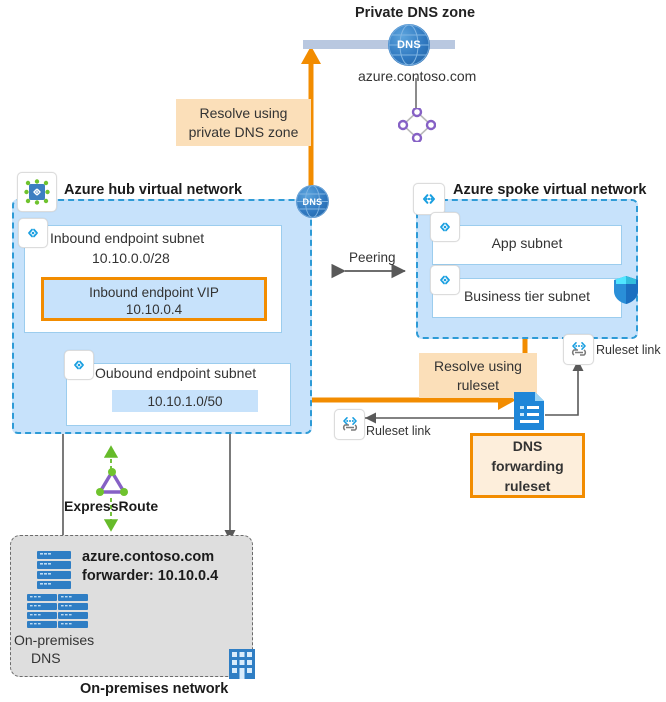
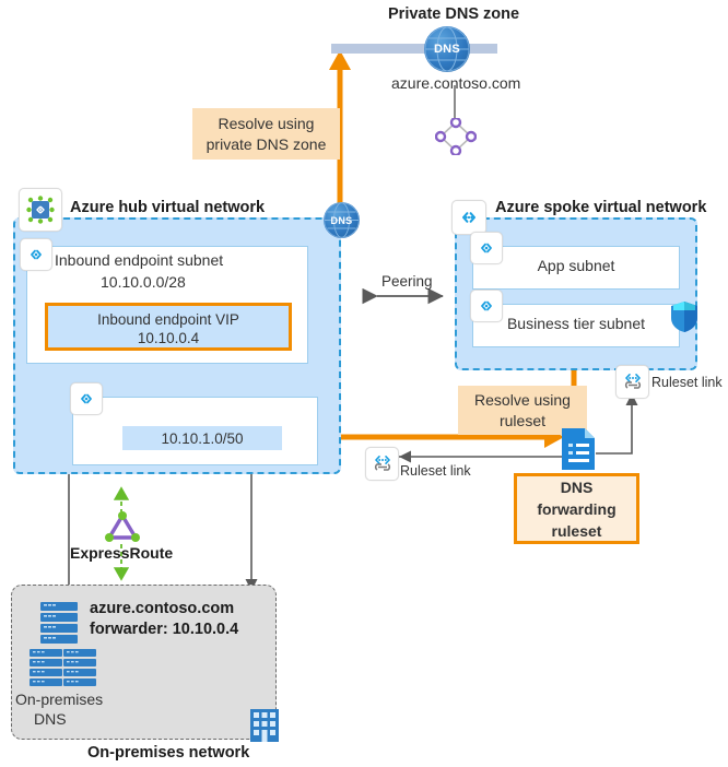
  Private DNS zone
  DNS
  azure.contoso.com
  Resolve using
  private DNS zone
  Azure hub virtual network
  DNS
  Inbound endpoint subnet
  10.10.0.0/28
  Inbound endpoint VIP
  10.10.0.4
- Oubound endpoint subnet
  10.10.1.0/50
  Azure spoke virtual network
  App subnet
  Business tier subnet
  Peering
  Resolve using
  ruleset
  DNS
  forwarding
  ruleset
  Ruleset link
  Ruleset link
  ExpressRoute
  azure.contoso.com
  forwarder: 10.10.0.4
  On-premises
  DNS
  On-premises network
